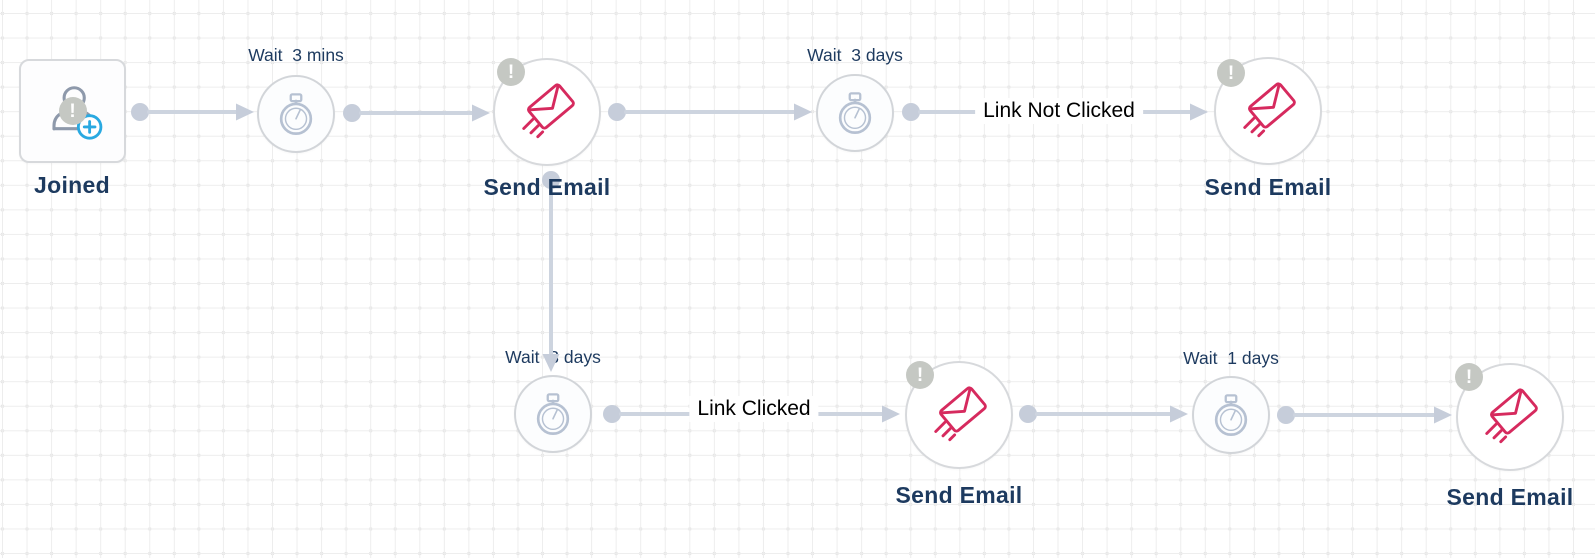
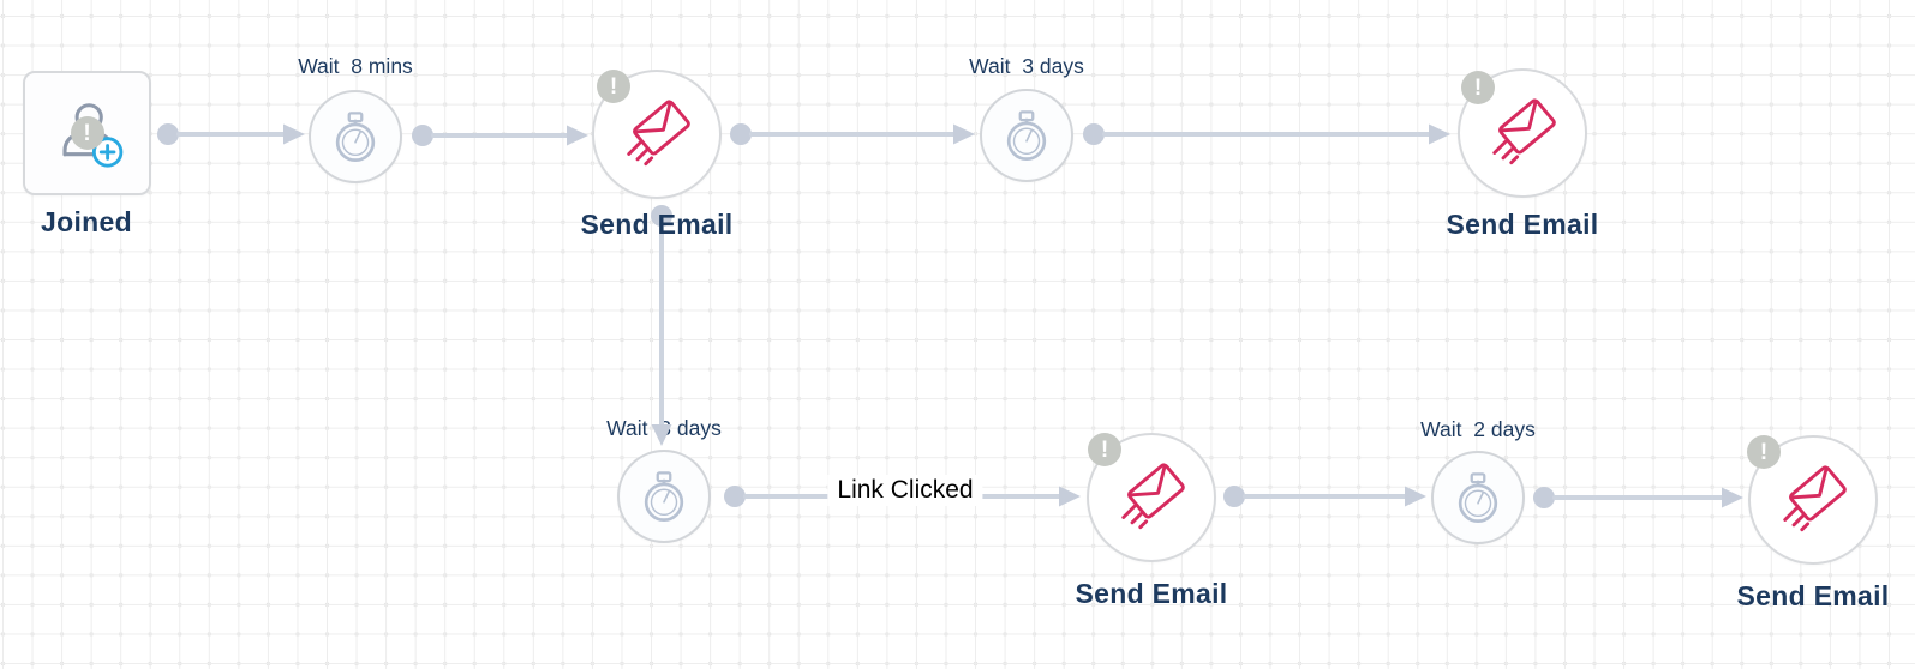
  !
  Joined
- Wait 3 mins
+ Wait 8 mins
  !
  Send Email
  Wait 3 days
  !
  Send Email
  Wait days
  !
  Send Email
- Wait 1 days
+ Wait 2 days
  !
  Send Email
- Link Not Clicked
  Link Clicked
